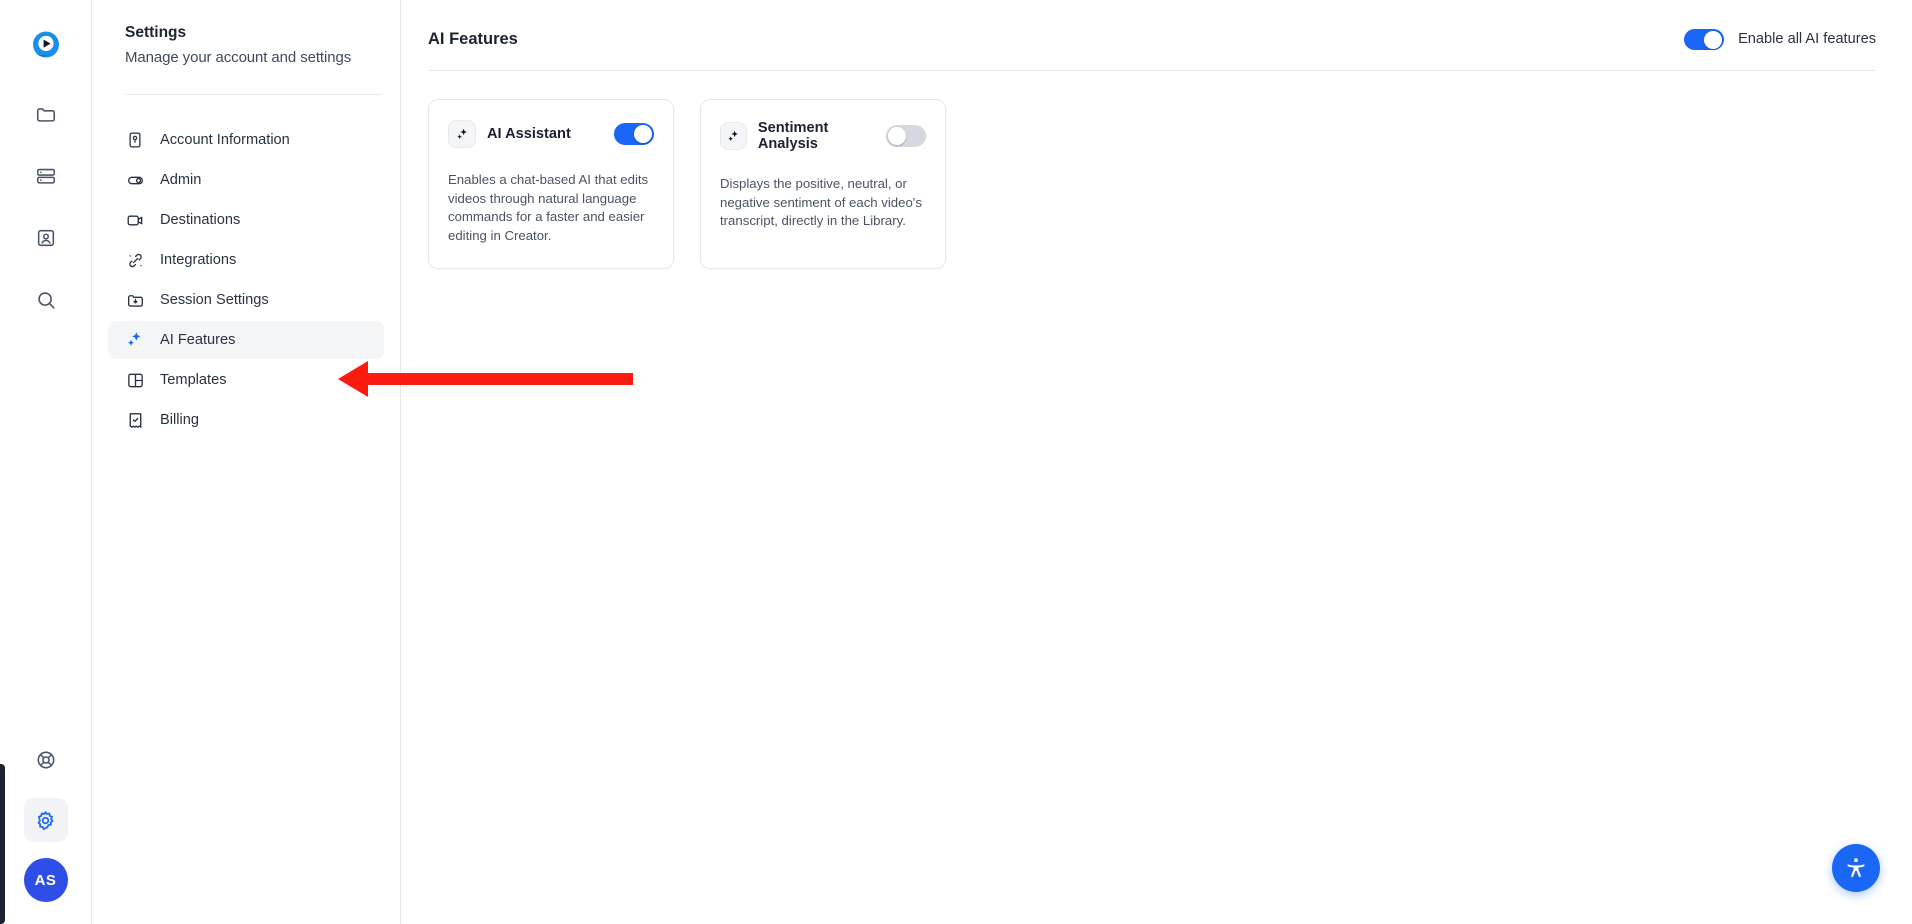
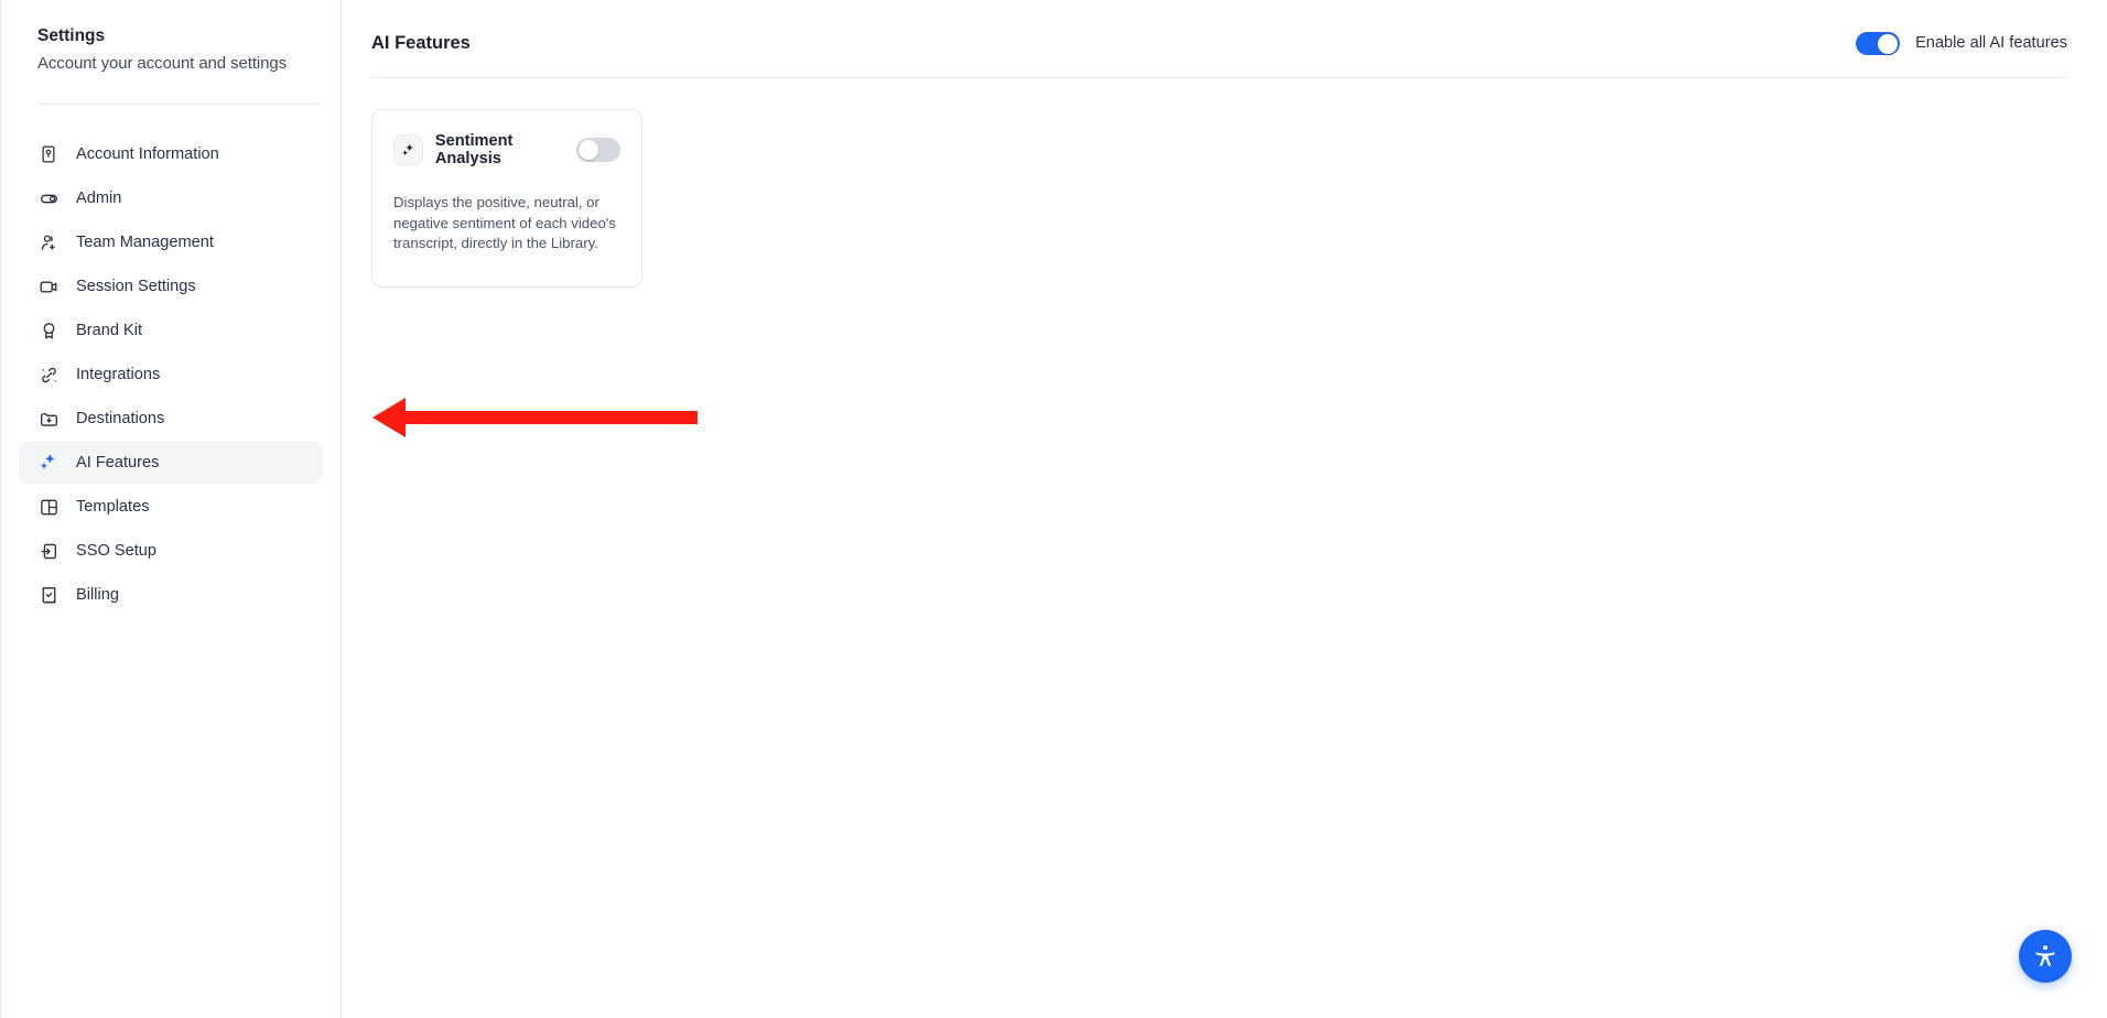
- AS
  Settings
- Manage your account and settings
+ Account your account and settings
  Account Information
  Admin
+ Team Management
- Destinations
+ Session Settings
+ Brand Kit
  Integrations
- Session Settings
+ Destinations
  AI Features
  Templates
+ SSO Setup
  Billing
  AI Features
  Enable all AI features
- AI Assistant
- Enables a chat-based AI that edits videos through natural language commands for a faster and easier editing in Creator.
  Sentiment Analysis
  Displays the positive, neutral, or negative sentiment of each video's transcript, directly in the Library.
